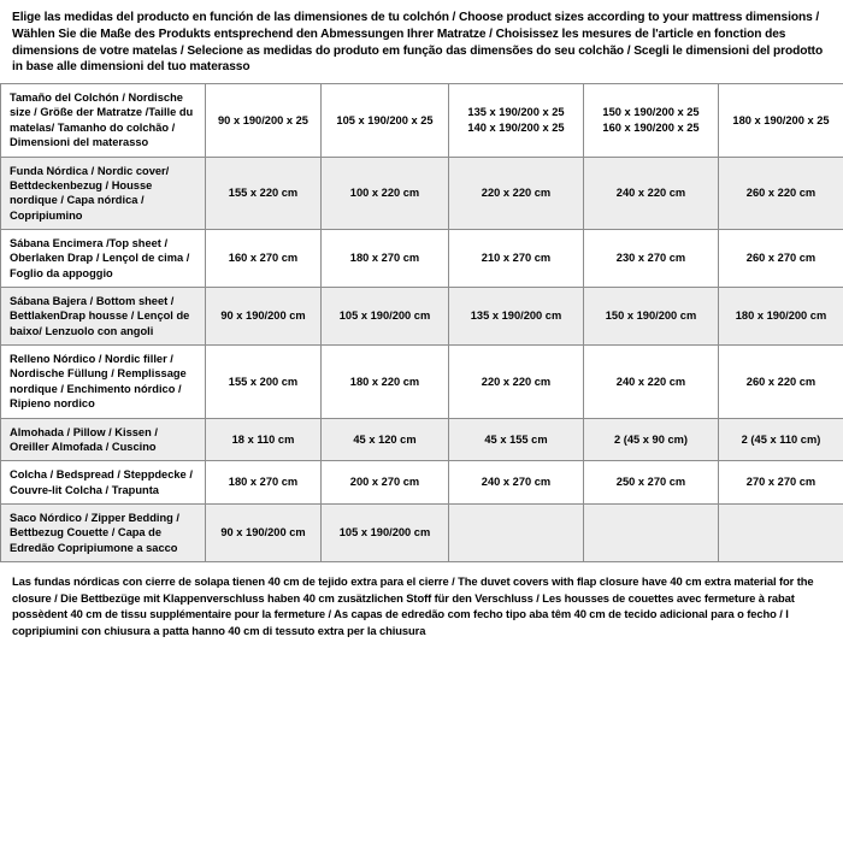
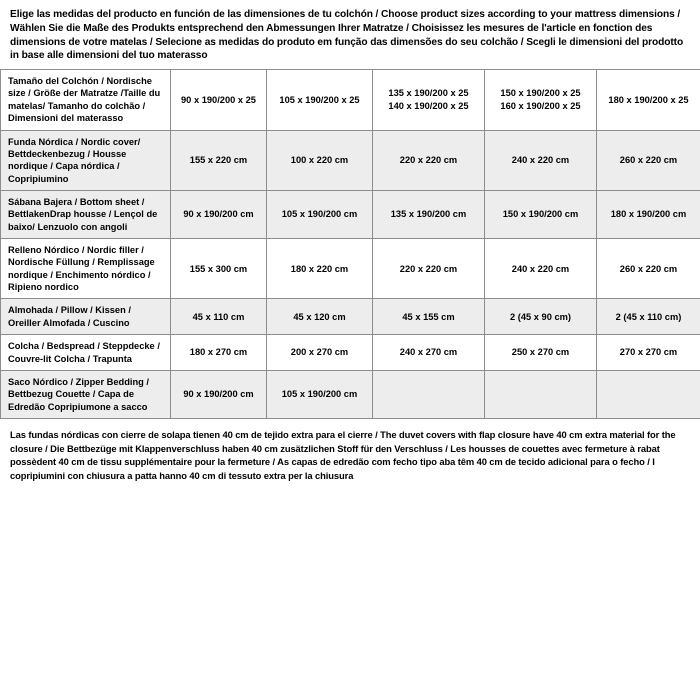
  Elige las medidas del producto en función de las dimensiones de tu colchón / Choose product sizes according to your mattress dimensions / Wählen Sie die Maße des Produkts entsprechend den Abmessungen Ihrer Matratze / Choisissez les mesures de l'article en fonction des dimensions de votre matelas / Selecione as medidas do produto em função das dimensões do seu colchão / Scegli le dimensioni del prodotto in base alle dimensioni del tuo materasso
  Tamaño del Colchón / Nordische size / Größe der Matratze /Taille du matelas/ Tamanho do colchão / Dimensioni del materasso	90 x 190/200 x 25	105 x 190/200 x 25	135 x 190/200 x 25 140 x 190/200 x 25	150 x 190/200 x 25 160 x 190/200 x 25	180 x 190/200 x 25
  Funda Nórdica / Nordic cover/ Bettdeckenbezug / Housse nordique / Capa nórdica / Copripiumino	155 x 220 cm	100 x 220 cm	220 x 220 cm	240 x 220 cm	260 x 220 cm
- Sábana Encimera /Top sheet / Oberlaken Drap / Lençol de cima / Foglio da appoggio	160 x 270 cm	180 x 270 cm	210 x 270 cm	230 x 270 cm	260 x 270 cm
  Sábana Bajera / Bottom sheet / BettlakenDrap housse / Lençol de baixo/ Lenzuolo con angoli	90 x 190/200 cm	105 x 190/200 cm	135 x 190/200 cm	150 x 190/200 cm	180 x 190/200 cm
- Relleno Nórdico / Nordic filler / Nordische Füllung / Remplissage nordique / Enchimento nórdico / Ripieno nordico	155 x 200 cm	180 x 220 cm	220 x 220 cm	240 x 220 cm	260 x 220 cm
+ Relleno Nórdico / Nordic filler / Nordische Füllung / Remplissage nordique / Enchimento nórdico / Ripieno nordico	155 x 300 cm	180 x 220 cm	220 x 220 cm	240 x 220 cm	260 x 220 cm
- Almohada / Pillow / Kissen / Oreiller Almofada / Cuscino	18 x 110 cm	45 x 120 cm	45 x 155 cm	2 (45 x 90 cm)	2 (45 x 110 cm)
+ Almohada / Pillow / Kissen / Oreiller Almofada / Cuscino	45 x 110 cm	45 x 120 cm	45 x 155 cm	2 (45 x 90 cm)	2 (45 x 110 cm)
  Colcha / Bedspread / Steppdecke / Couvre-lit Colcha / Trapunta	180 x 270 cm	200 x 270 cm	240 x 270 cm	250 x 270 cm	270 x 270 cm
  Saco Nórdico / Zipper Bedding / Bettbezug Couette / Capa de Edredão Copripiumone a sacco	90 x 190/200 cm	105 x 190/200 cm
  Las fundas nórdicas con cierre de solapa tienen 40 cm de tejido extra para el cierre / The duvet covers with flap closure have 40 cm extra material for the closure / Die Bettbezüge mit Klappenverschluss haben 40 cm zusätzlichen Stoff für den Verschluss / Les housses de couettes avec fermeture à rabat possèdent 40 cm de tissu supplémentaire pour la fermeture / As capas de edredão com fecho tipo aba têm 40 cm de tecido adicional para o fecho / I copripiumini con chiusura a patta hanno 40 cm di tessuto extra per la chiusura
